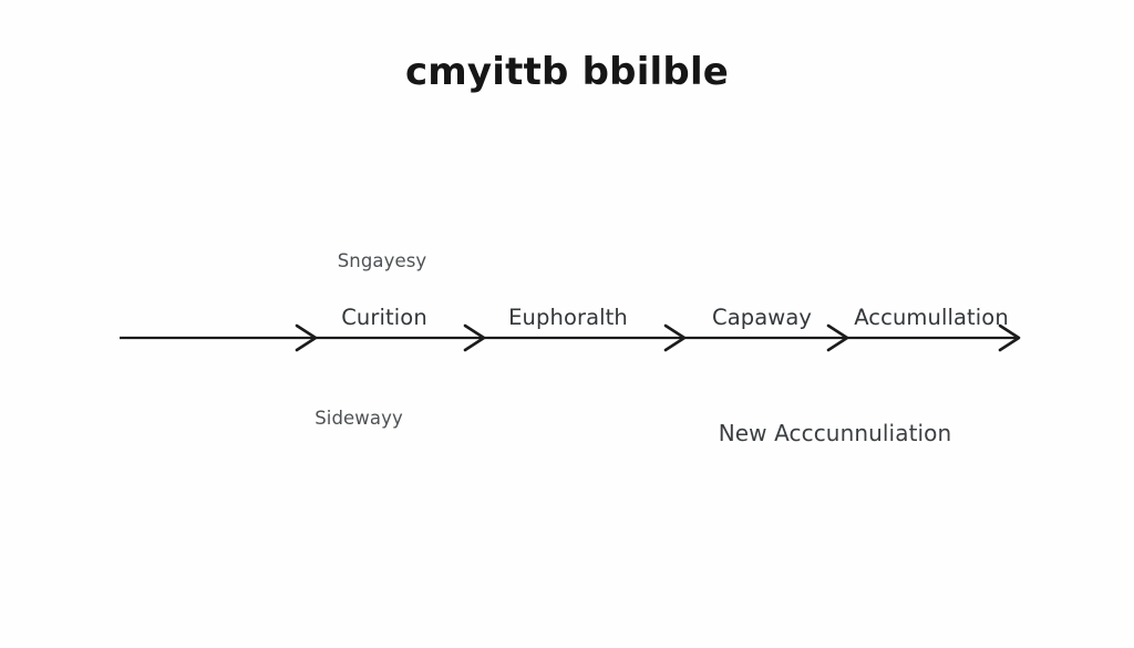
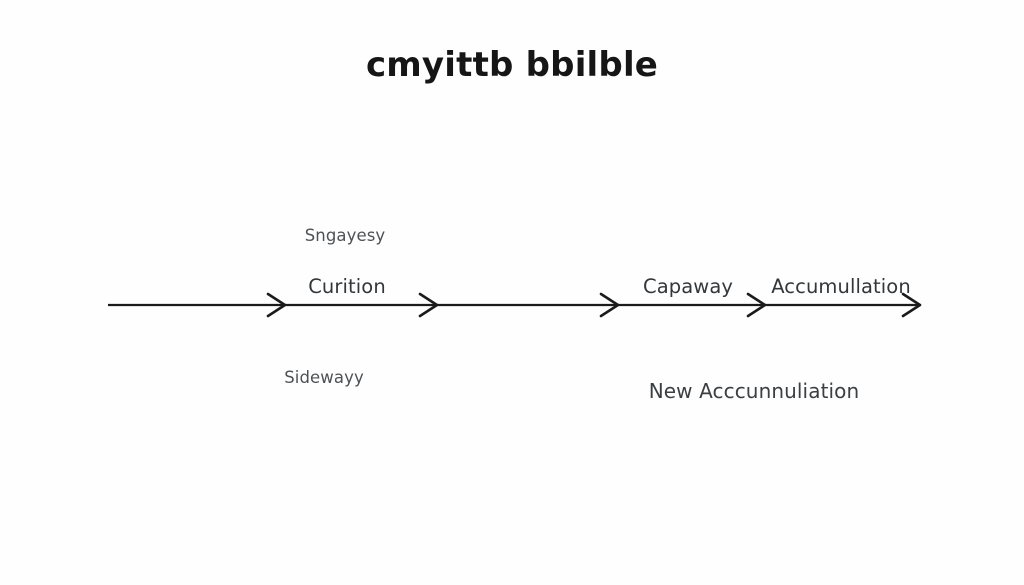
  cmyittb bbilble
  Curition
- Euphoralth
  Capaway
  Accumullation
  Sngayesy
  Sidewayy
  New Acccunnuliation
